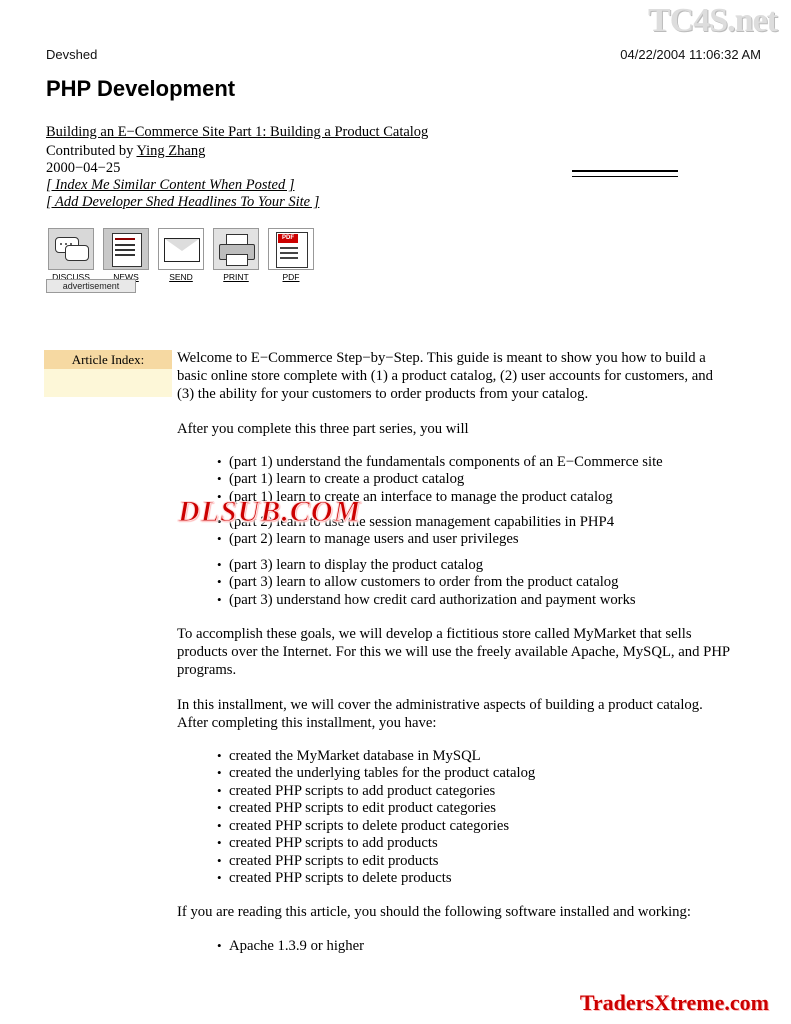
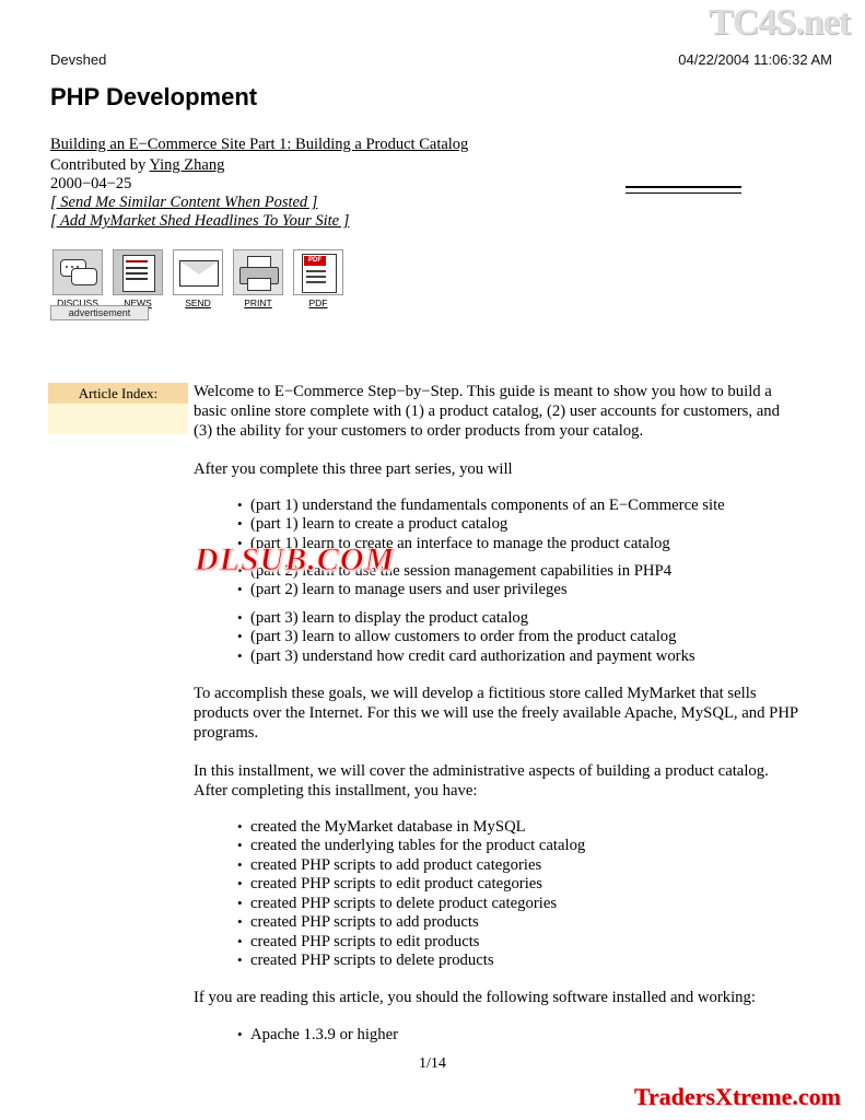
  TC4S.net
  Devshed
  04/22/2004 11:06:32 AM
  PHP Development
  Building an E−Commerce Site Part 1: Building a Product Catalog
  Contributed by Ying Zhang
  2000−04−25
- [ Index Me Similar Content When Posted ]
+ [ Send Me Similar Content When Posted ]
- [ Add Developer Shed Headlines To Your Site ]
+ [ Add MyMarket Shed Headlines To Your Site ]
  DISCUSS
  NEWS
  SEND
  PRINT
  PDF
  advertisement
  Article Index:
  Welcome to E−Commerce Step−by−Step. This guide is meant to show you how to build a basic online store complete with (1) a product catalog, (2) user accounts for customers, and (3) the ability for your customers to order products from your catalog.
  After you complete this three part series, you will
  (part 1) understand the fundamentals components of an E−Commerce site
  (part 1) learn to create a product catalog
  (part 1) learn to create an interface to manage the product catalog
  (part 2) learn to use the session management capabilities in PHP4
  (part 2) learn to manage users and user privileges
  (part 3) learn to display the product catalog
  (part 3) learn to allow customers to order from the product catalog
  (part 3) understand how credit card authorization and payment works
  To accomplish these goals, we will develop a fictitious store called MyMarket that sells products over the Internet. For this we will use the freely available Apache, MySQL, and PHP programs.
  In this installment, we will cover the administrative aspects of building a product catalog. After completing this installment, you have:
  created the MyMarket database in MySQL
  created the underlying tables for the product catalog
  created PHP scripts to add product categories
  created PHP scripts to edit product categories
  created PHP scripts to delete product categories
  created PHP scripts to add products
  created PHP scripts to edit products
  created PHP scripts to delete products
  If you are reading this article, you should the following software installed and working:
  Apache 1.3.9 or higher
  DLSUB.COM
+ 1/14
  TradersXtreme.com
